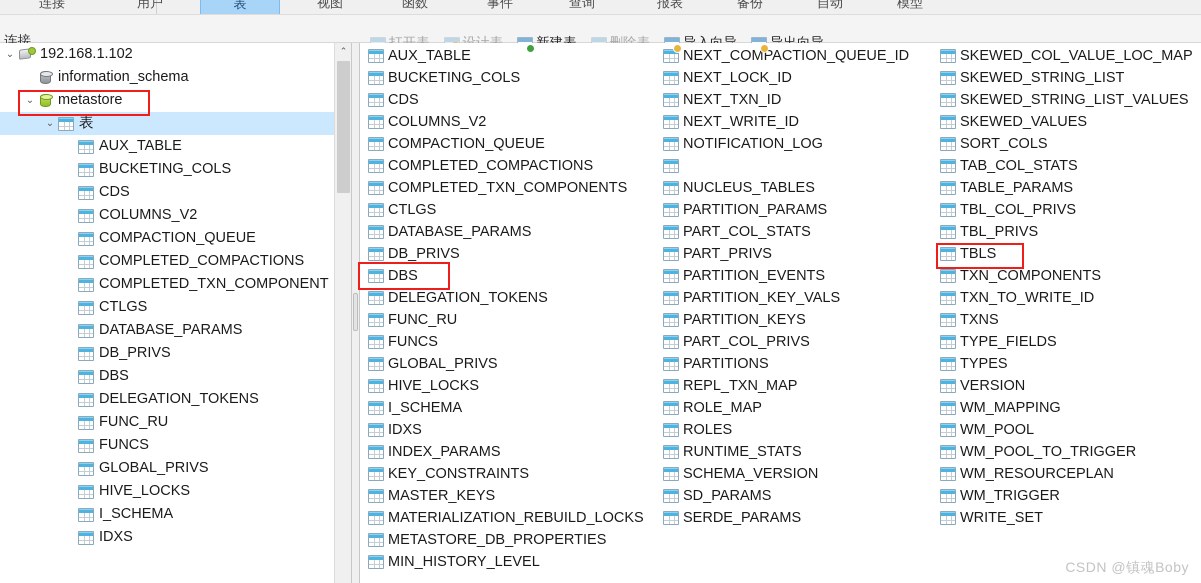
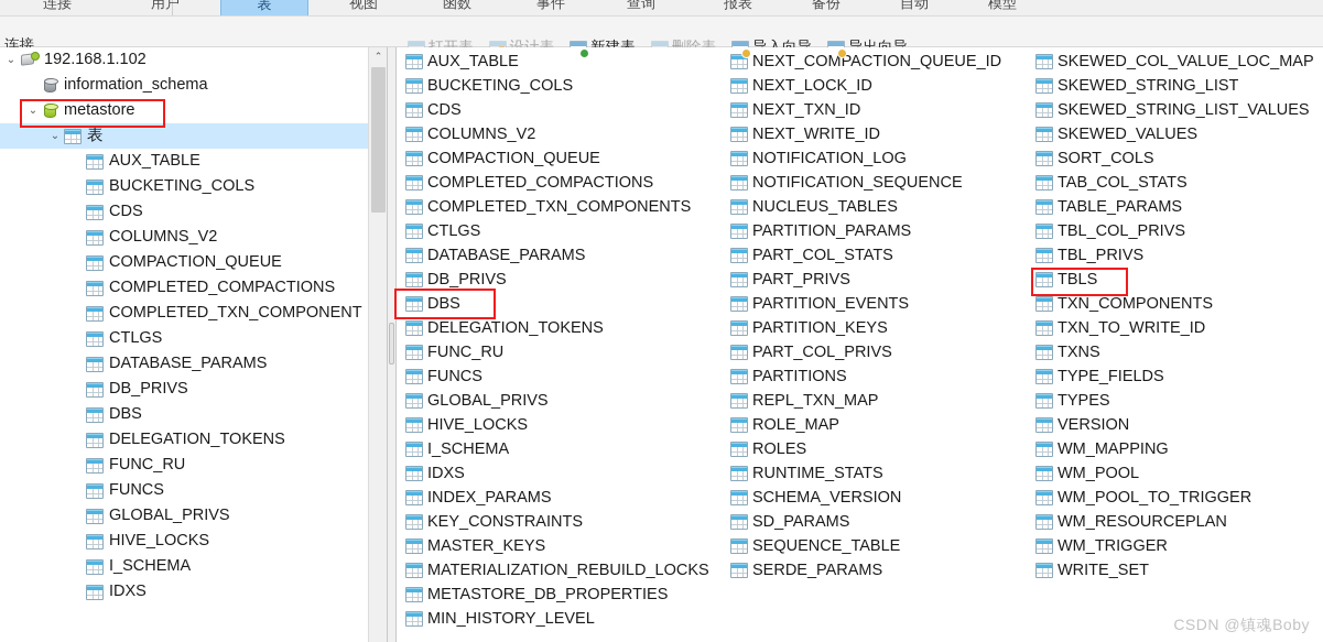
  连接
  用户
  表
  视图
  函数
  事件
  查询
  报表
  备份
  自动
  模型
  连接
  ⌄
  192.168.1.102
  information_schema
  ⌄
  metastore
  ⌄
  表
  AUX_TABLE
  BUCKETING_COLS
  CDS
  COLUMNS_V2
  COMPACTION_QUEUE
  COMPLETED_COMPACTIONS
  COMPLETED_TXN_COMPONENT
  CTLGS
  DATABASE_PARAMS
  DB_PRIVS
  DBS
  DELEGATION_TOKENS
  FUNC_RU
  FUNCS
  GLOBAL_PRIVS
  HIVE_LOCKS
  I_SCHEMA
  IDXS
  ⌃
  AUX_TABLE
  BUCKETING_COLS
  CDS
  COLUMNS_V2
  COMPACTION_QUEUE
  COMPLETED_COMPACTIONS
  COMPLETED_TXN_COMPONENTS
  CTLGS
  DATABASE_PARAMS
  DB_PRIVS
  DBS
  DELEGATION_TOKENS
  FUNC_RU
  FUNCS
  GLOBAL_PRIVS
  HIVE_LOCKS
  I_SCHEMA
  IDXS
  INDEX_PARAMS
  KEY_CONSTRAINTS
  MASTER_KEYS
  MATERIALIZATION_REBUILD_LOCKS
  METASTORE_DB_PROPERTIES
  MIN_HISTORY_LEVEL
  NEXT_COMPACTION_QUEUE_ID
  NEXT_LOCK_ID
  NEXT_TXN_ID
  NEXT_WRITE_ID
  NOTIFICATION_LOG
+ NOTIFICATION_SEQUENCE
  NUCLEUS_TABLES
  PARTITION_PARAMS
  PART_COL_STATS
  PART_PRIVS
  PARTITION_EVENTS
- PARTITION_KEY_VALS
  PARTITION_KEYS
  PART_COL_PRIVS
  PARTITIONS
  REPL_TXN_MAP
  ROLE_MAP
  ROLES
  RUNTIME_STATS
  SCHEMA_VERSION
  SD_PARAMS
+ SEQUENCE_TABLE
  SERDE_PARAMS
  SKEWED_COL_VALUE_LOC_MAP
  SKEWED_STRING_LIST
  SKEWED_STRING_LIST_VALUES
  SKEWED_VALUES
  SORT_COLS
  TAB_COL_STATS
  TABLE_PARAMS
  TBL_COL_PRIVS
  TBL_PRIVS
  TBLS
  TXN_COMPONENTS
  TXN_TO_WRITE_ID
  TXNS
  TYPE_FIELDS
  TYPES
  VERSION
  WM_MAPPING
  WM_POOL
  WM_POOL_TO_TRIGGER
  WM_RESOURCEPLAN
  WM_TRIGGER
  WRITE_SET
  CSDN @镇魂Boby
